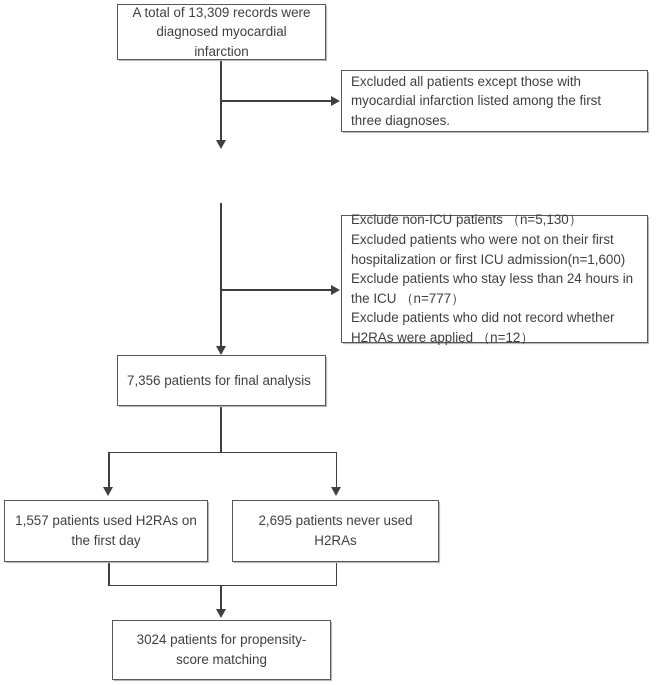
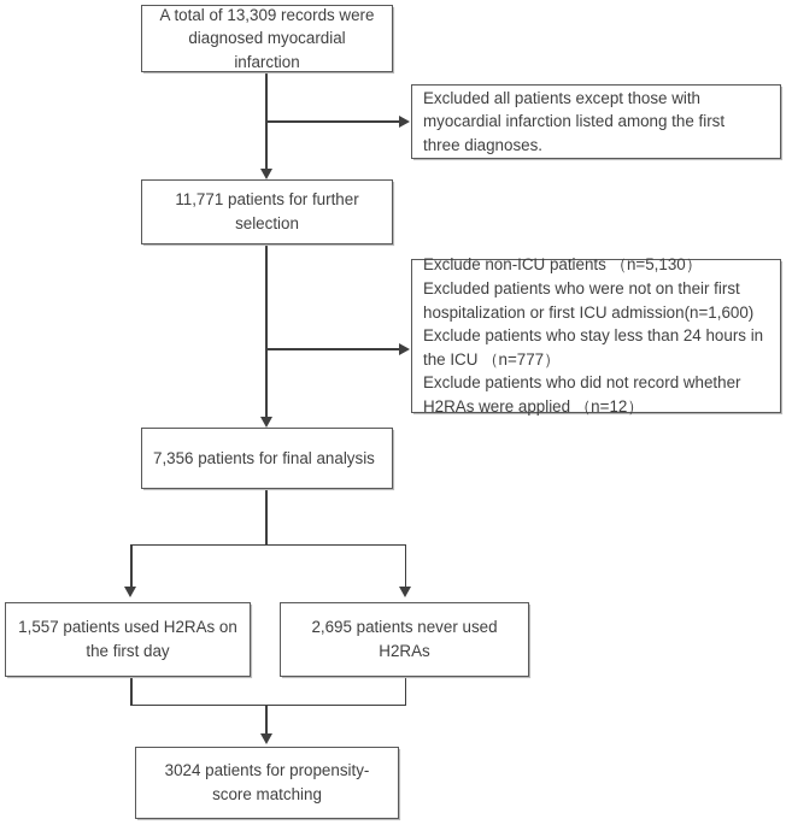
  A total of 13,309 records were
  diagnosed myocardial
  infarction
  Excluded all patients except those with
  myocardial infarction listed among the first
  three diagnoses.
+ 11,771 patients for further
+ selection
  Exclude non-ICU patients （n=5,130）
  Excluded patients who were not on their first
  hospitalization or first ICU admission(n=1,600)
  Exclude patients who stay less than 24 hours in
  the ICU （n=777）
  Exclude patients who did not record whether
  H2RAs were applied （n=12）
  7,356 patients for final analysis
  1,557 patients used H2RAs on
  the first day
  2,695 patients never used
  H2RAs
  3024 patients for propensity-
  score matching
